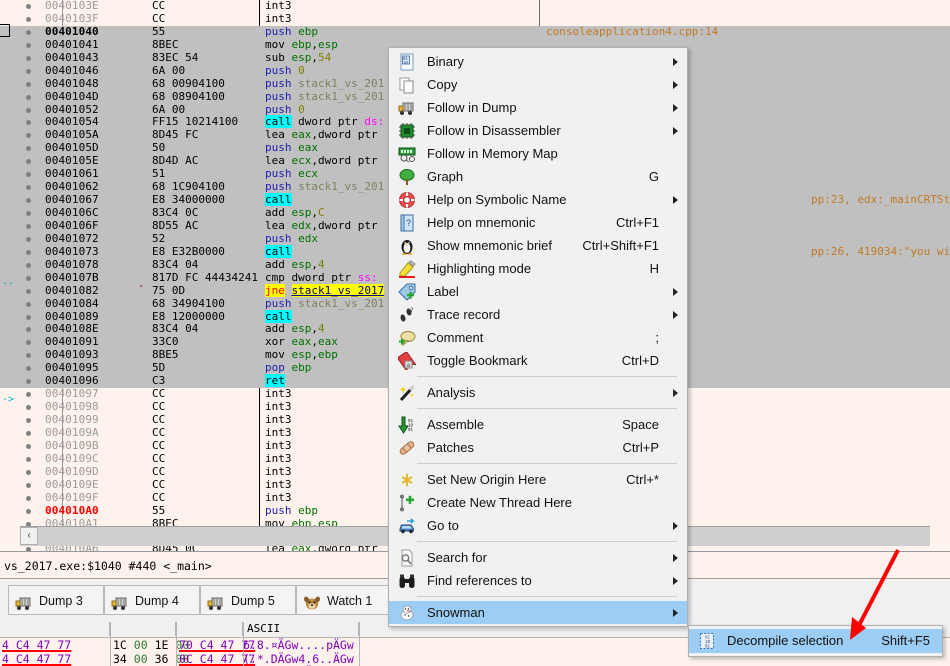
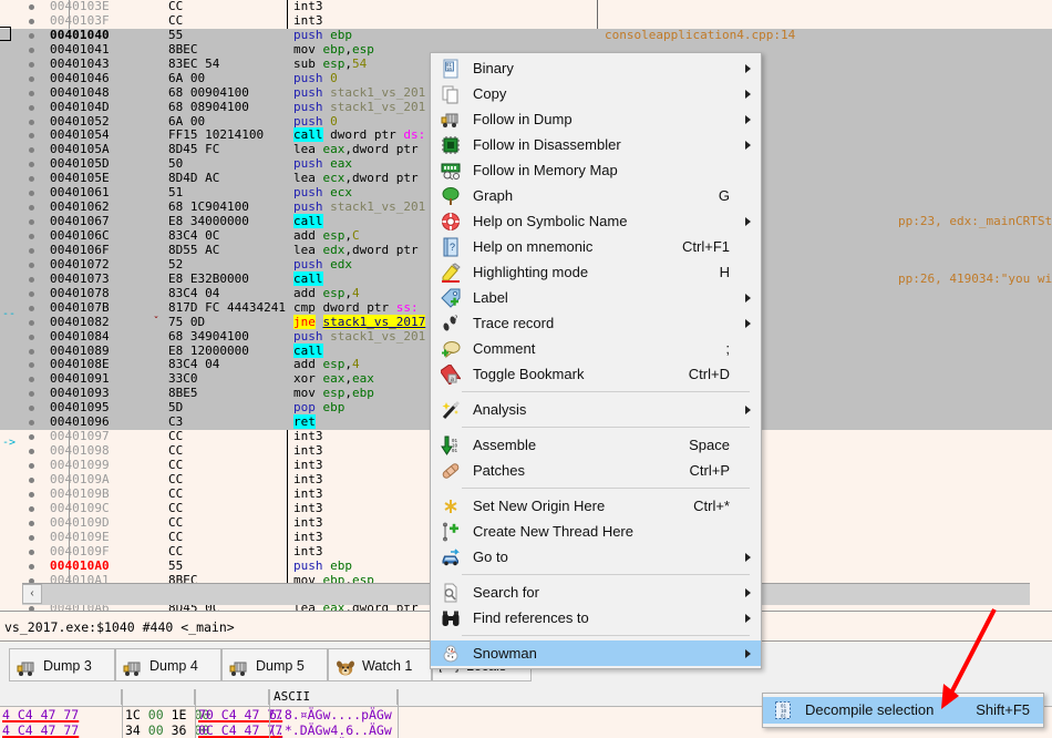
  0040103E
  CC
  int3
  0040103F
  CC
  int3
  00401040
  55
  push ebp
  consoleapplication4.cpp:14
  00401041
  8BEC
  mov ebp,esp
  00401043
  83EC 54
  sub esp,54
  00401046
  6A 00
  push 0
  00401048
  68 00904100
  push stack1_vs_201
  0040104D
  68 08904100
  push stack1_vs_201
  00401052
  6A 00
  push 0
  00401054
  FF15 10214100
  call dword ptr ds:
  0040105A
  8D45 FC
  lea eax,dword ptr
  0040105D
  50
  push eax
  0040105E
  8D4D AC
  lea ecx,dword ptr
  00401061
  51
  push ecx
  00401062
  68 1C904100
  push stack1_vs_201
  00401067
  E8 34000000
  call
  pp:23, edx:_mainCRTSt
  0040106C
  83C4 0C
  add esp,C
  0040106F
  8D55 AC
  lea edx,dword ptr
  00401072
  52
  push edx
  00401073
  E8 E32B0000
  call
  pp:26, 419034:"you wi
  00401078
  83C4 04
  add esp,4
  0040107B
  817D FC 44434241
  cmp dword ptr ss:
  00401082
  ˇ
  75 0D
  jne stack1_vs_2017
  00401084
  68 34904100
  push stack1_vs_201
  00401089
  E8 12000000
  call
  0040108E
  83C4 04
  add esp,4
  00401091
  33C0
  xor eax,eax
  00401093
  8BE5
  mov esp,ebp
  00401095
  5D
  pop ebp
  00401096
  C3
  ret
  00401097
  CC
  int3
  00401098
  CC
  int3
  00401099
  CC
  int3
  0040109A
  CC
  int3
  0040109B
  CC
  int3
  0040109C
  CC
  int3
  0040109D
  CC
  int3
  0040109E
  CC
  int3
  0040109F
  CC
  int3
  004010A0
  55
  push ebp
  004010A1
  8BEC
  mov ebp,esp
  004010A6
  8D45 0C
  lea eax,dword ptr
  --
  ->
  ‹
  vs_2017.exe:$1040 #440 <_main>
  Dump 3
  Dump 4
  Dump 5
  Watch 1
  ASCII
  4 C4 47 77
  1C 00 1E 00
  70 C4 47 77
  6.8.¤ÄGw....pÄGw
  4 C4 47 77
  34 00 36 00
  0C C4 47 77
  (.*.DÄGw4.6..ÄGw
  Binary
  Copy
  Follow in Dump
  Follow in Disassembler
  Follow in Memory Map
  Graph
  G
  Help on Symbolic Name
  ?
  Help on mnemonic
  Ctrl+F1
- Show mnemonic brief
- Ctrl+Shift+F1
  Highlighting mode
  H
  Label
  Trace record
  Comment
  ;
  Toggle Bookmark
  Ctrl+D
  Analysis
  Assemble
  Space
  Patches
  Ctrl+P
  Set New Origin Here
  Ctrl+*
  Create New Thread Here
  Go to
  Search for
  Find references to
  Snowman
  Decompile selection
  Shift+F5
